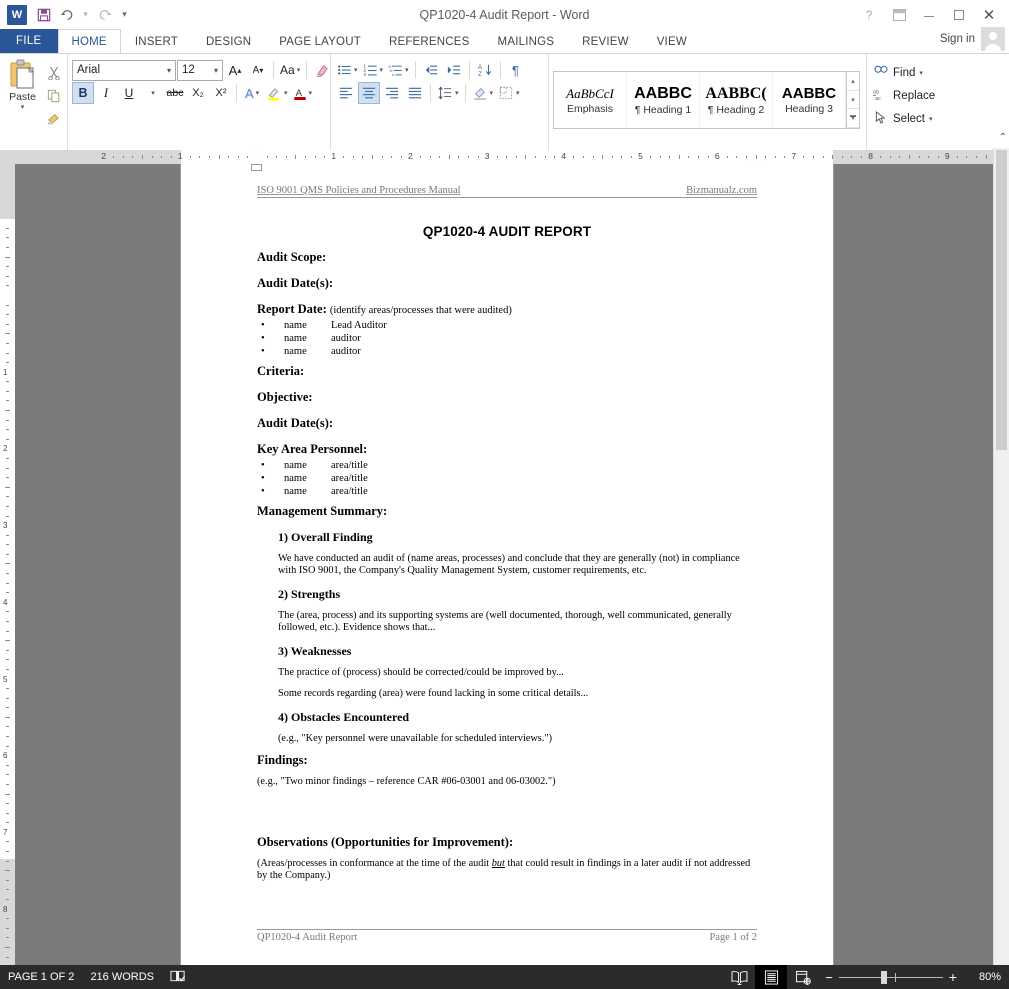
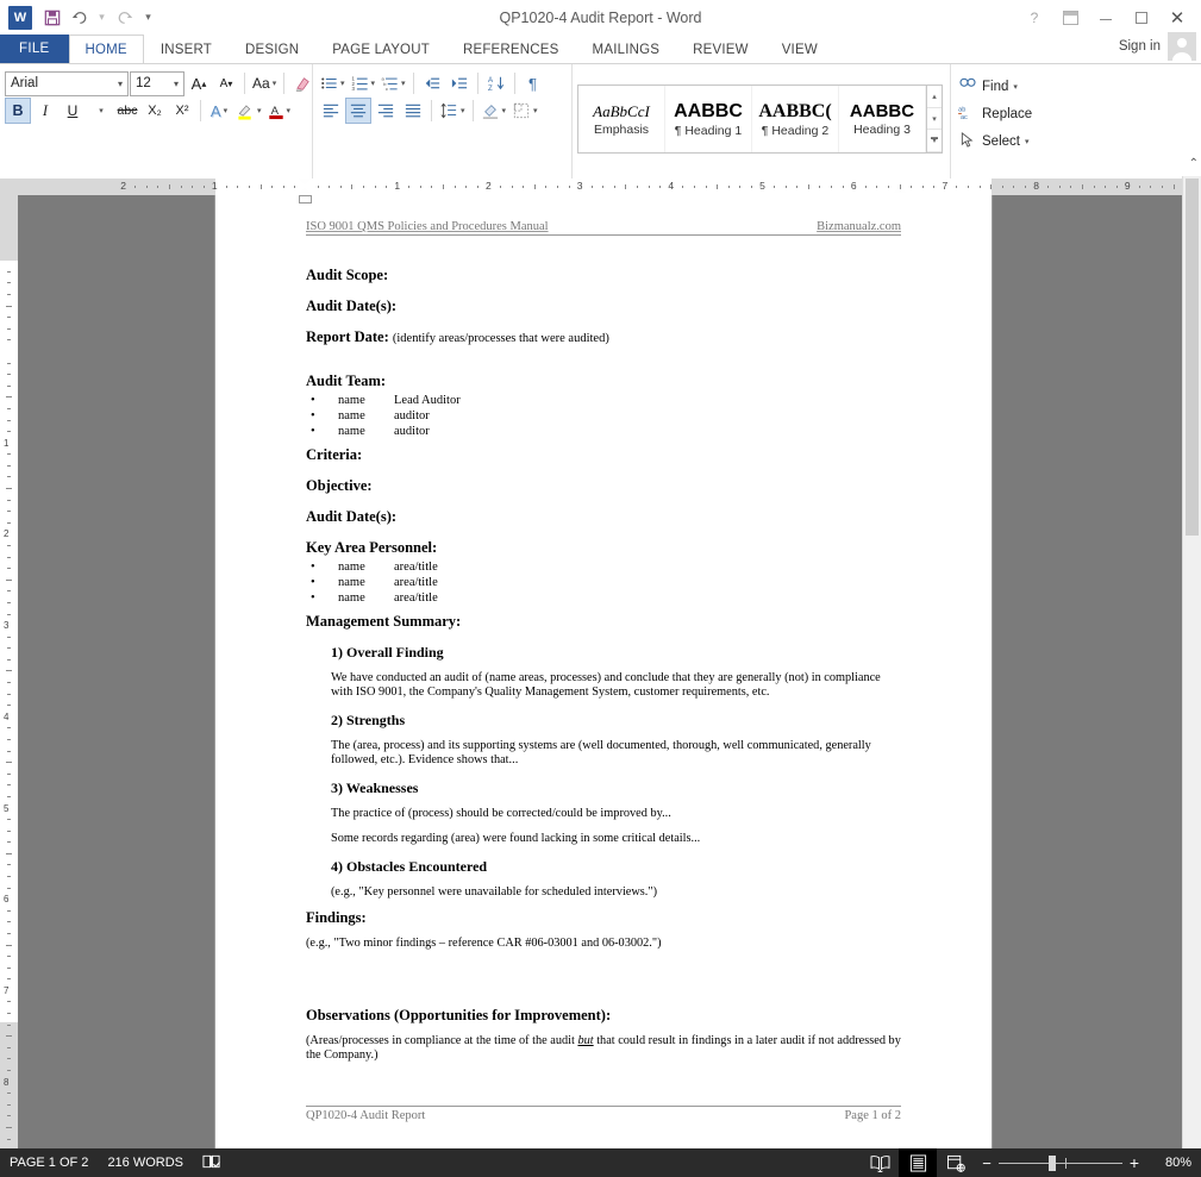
  W
  ▾
  ▾
  QP1020-4 Audit Report - Word
  ?
  ✕
  FILE
  HOME
  INSERT
  DESIGN
  PAGE LAYOUT
  REFERENCES
  MAILINGS
  REVIEW
  VIEW
  Sign in
- Paste
  Arial
  ▾
  12
  ▾
  A
  ▴
  A
  ▾
  Aa
  B
  I
  U
  abc
  X₂
  X²
  A
  A
  ¶
  AaBbCcI
  Emphasis
  AABBC
  ¶ Heading 1
  AABBC(
  ¶ Heading 2
  AABBC
  Heading 3
  Find
  Replace
  Select
  2
  1
  1
  2
  3
  4
  5
  6
  7
  8
  9
  1
  2
  3
  4
  5
  6
  7
  8
  ISO 9001 QMS Policies and Procedures Manual
  Bizmanualz.com
- QP1020-4 AUDIT REPORT
  Audit Scope:
  Audit Date(s):
  Report Date: (identify areas/processes that were audited)
+ Audit Team:
  •
  name
  Lead Auditor
  •
  name
  auditor
  •
  name
  auditor
  Criteria:
  Objective:
  Audit Date(s):
  Key Area Personnel:
  •
  name
  area/title
  •
  name
  area/title
  •
  name
  area/title
  Management Summary:
  1) Overall Finding
  We have conducted an audit of (name areas, processes) and conclude that they are generally (not) in compliance with ISO 9001, the Company's Quality Management System, customer requirements, etc.
  2) Strengths
  The (area, process) and its supporting systems are (well documented, thorough, well communicated, generally followed, etc.). Evidence shows that...
  3) Weaknesses
  The practice of (process) should be corrected/could be improved by...
  Some records regarding (area) were found lacking in some critical details...
  4) Obstacles Encountered
  (e.g., "Key personnel were unavailable for scheduled interviews.")
  Findings:
  (e.g., "Two minor findings – reference CAR #06-03001 and 06-03002.")
  Observations (Opportunities for Improvement):
- (Areas/processes in conformance at the time of the audit but that could result in findings in a later audit if not addressed by the Company.)
+ (Areas/processes in compliance at the time of the audit but that could result in findings in a later audit if not addressed by the Company.)
  QP1020-4 Audit Report
  Page 1 of 2
  ⌃
  PAGE 1 OF 2
  216 WORDS
  −
  +
  80%
